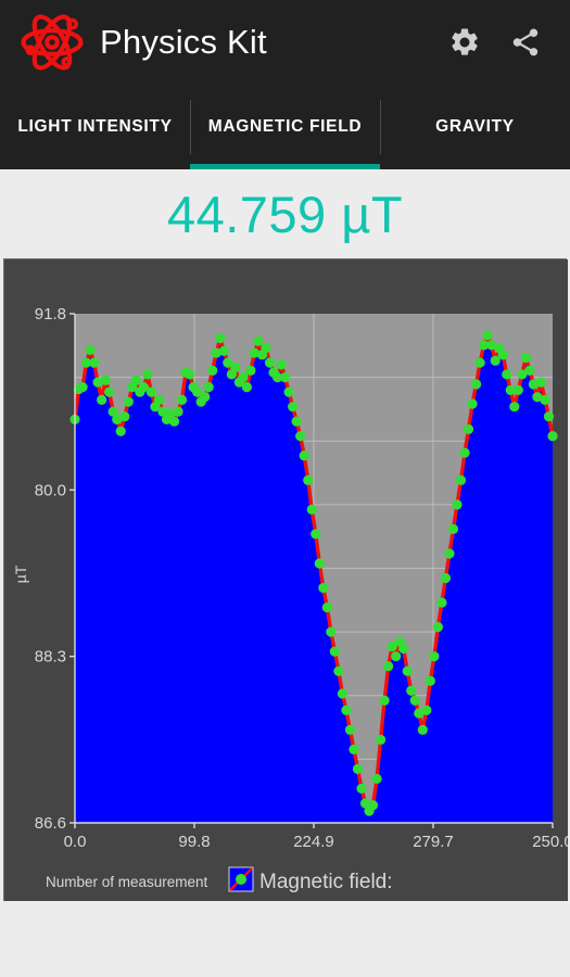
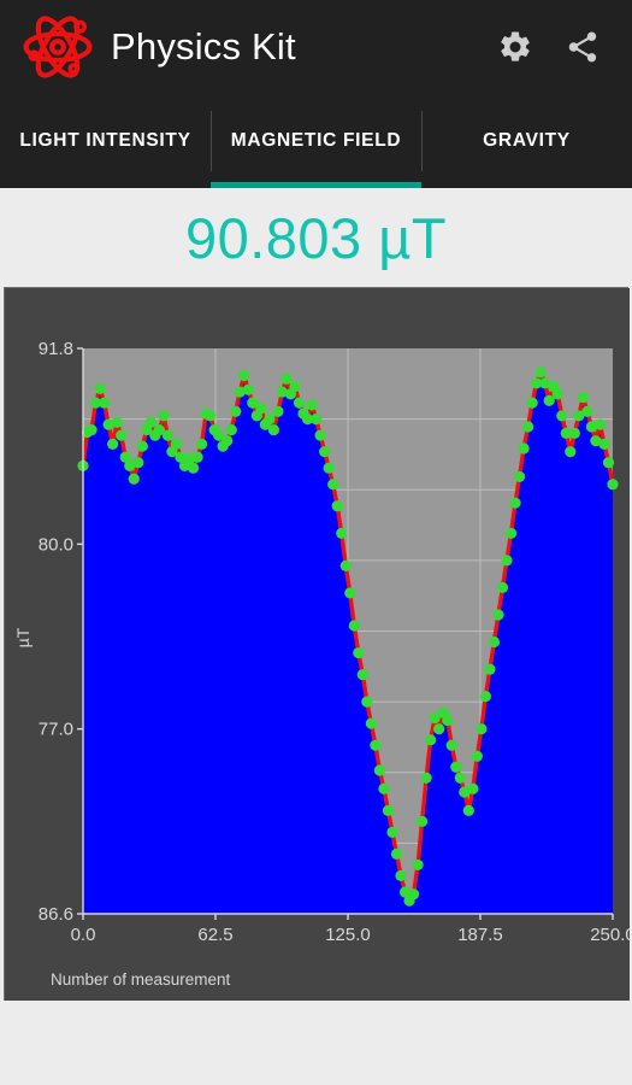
  Physics Kit
  LIGHT INTENSITY
  MAGNETIC FIELD
  GRAVITY
- 44.759 µT
+ 90.803 µT
  91.8
  80.0
- 88.3
+ 77.0
  86.6
  0.0
- 99.8
+ 62.5
- 224.9
+ 125.0
- 279.7
+ 187.5
  250.
  Number of measurement
- Magnetic field:
